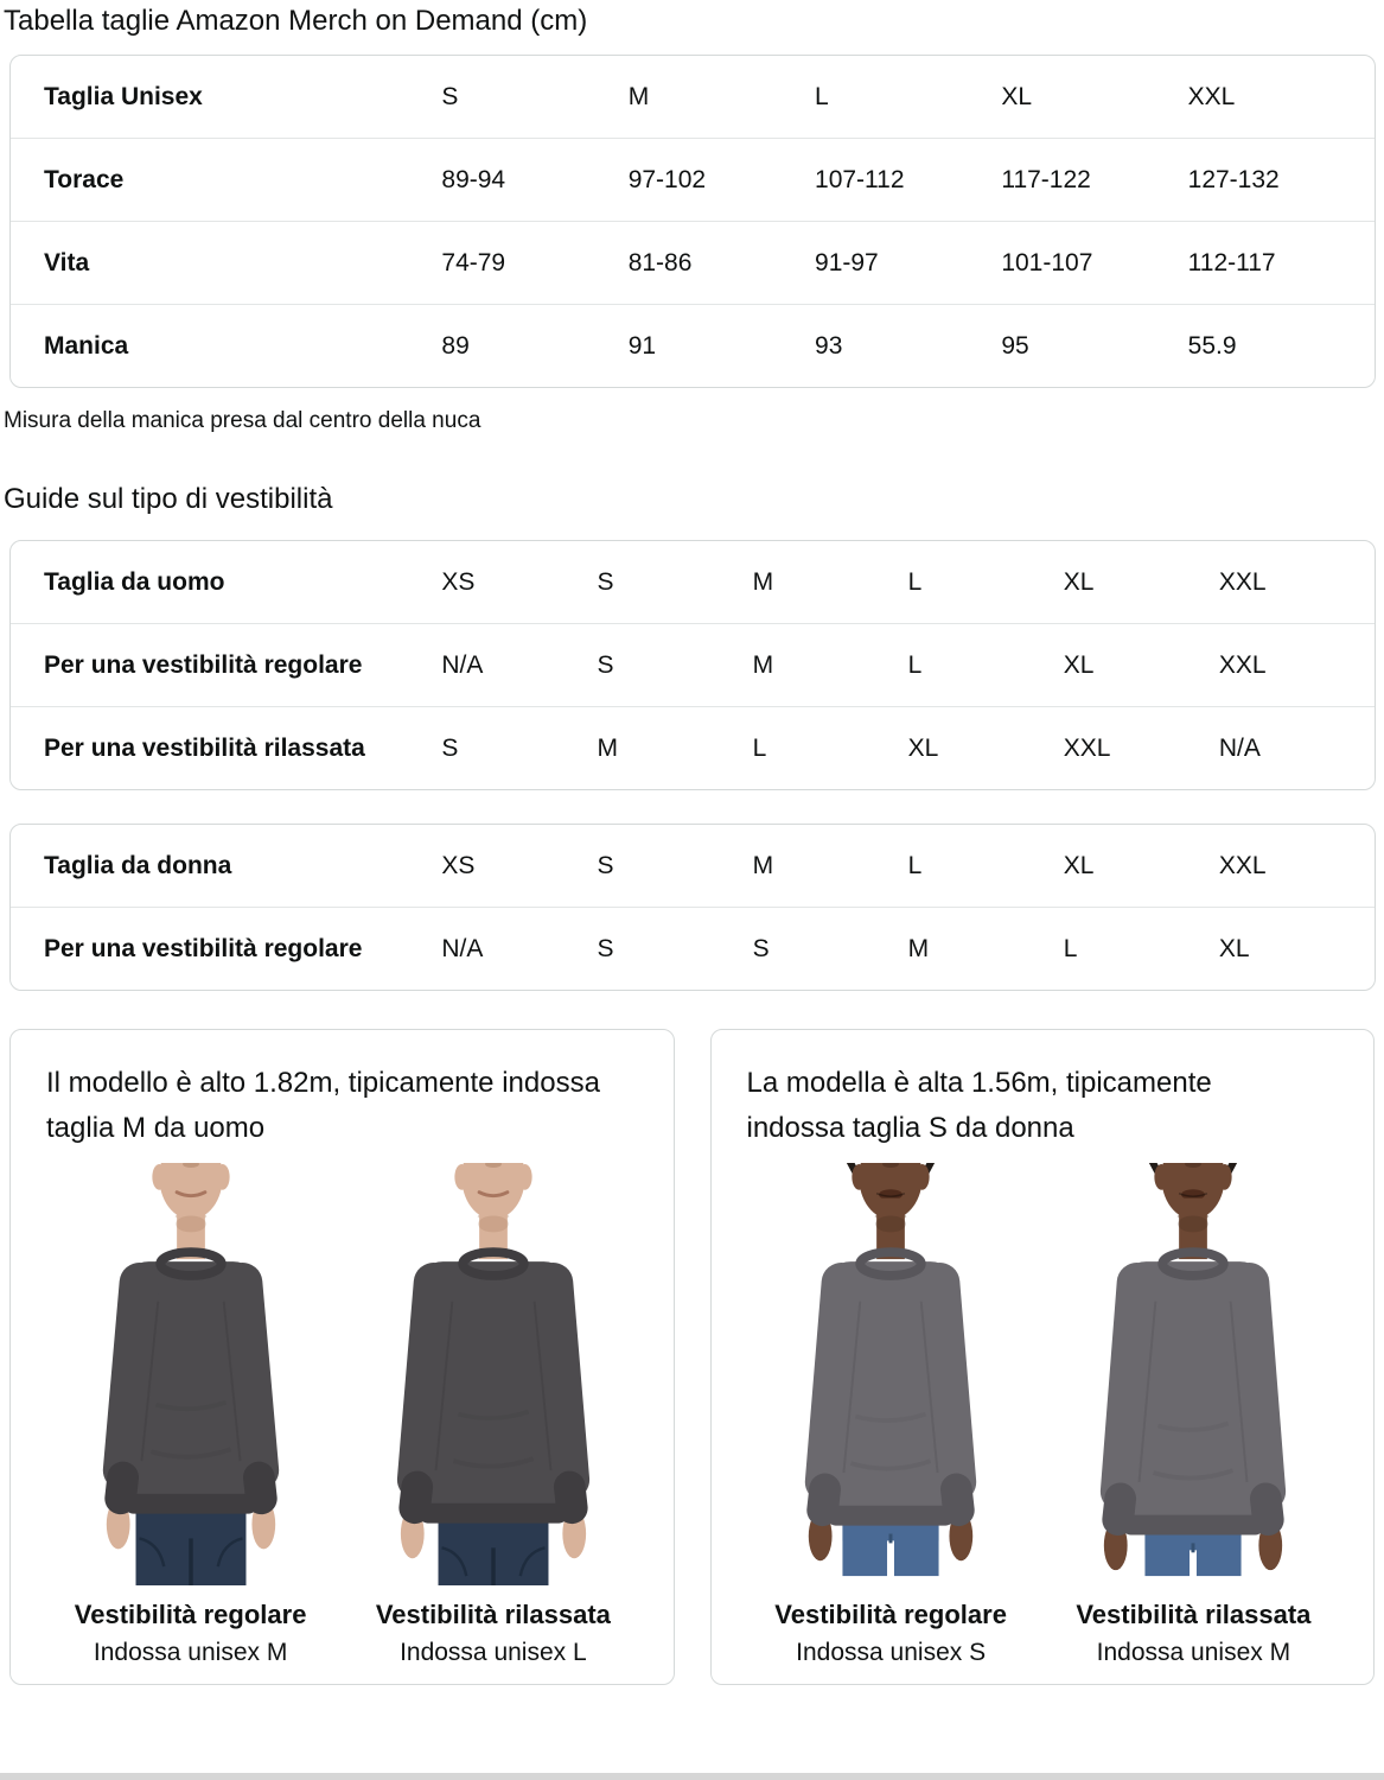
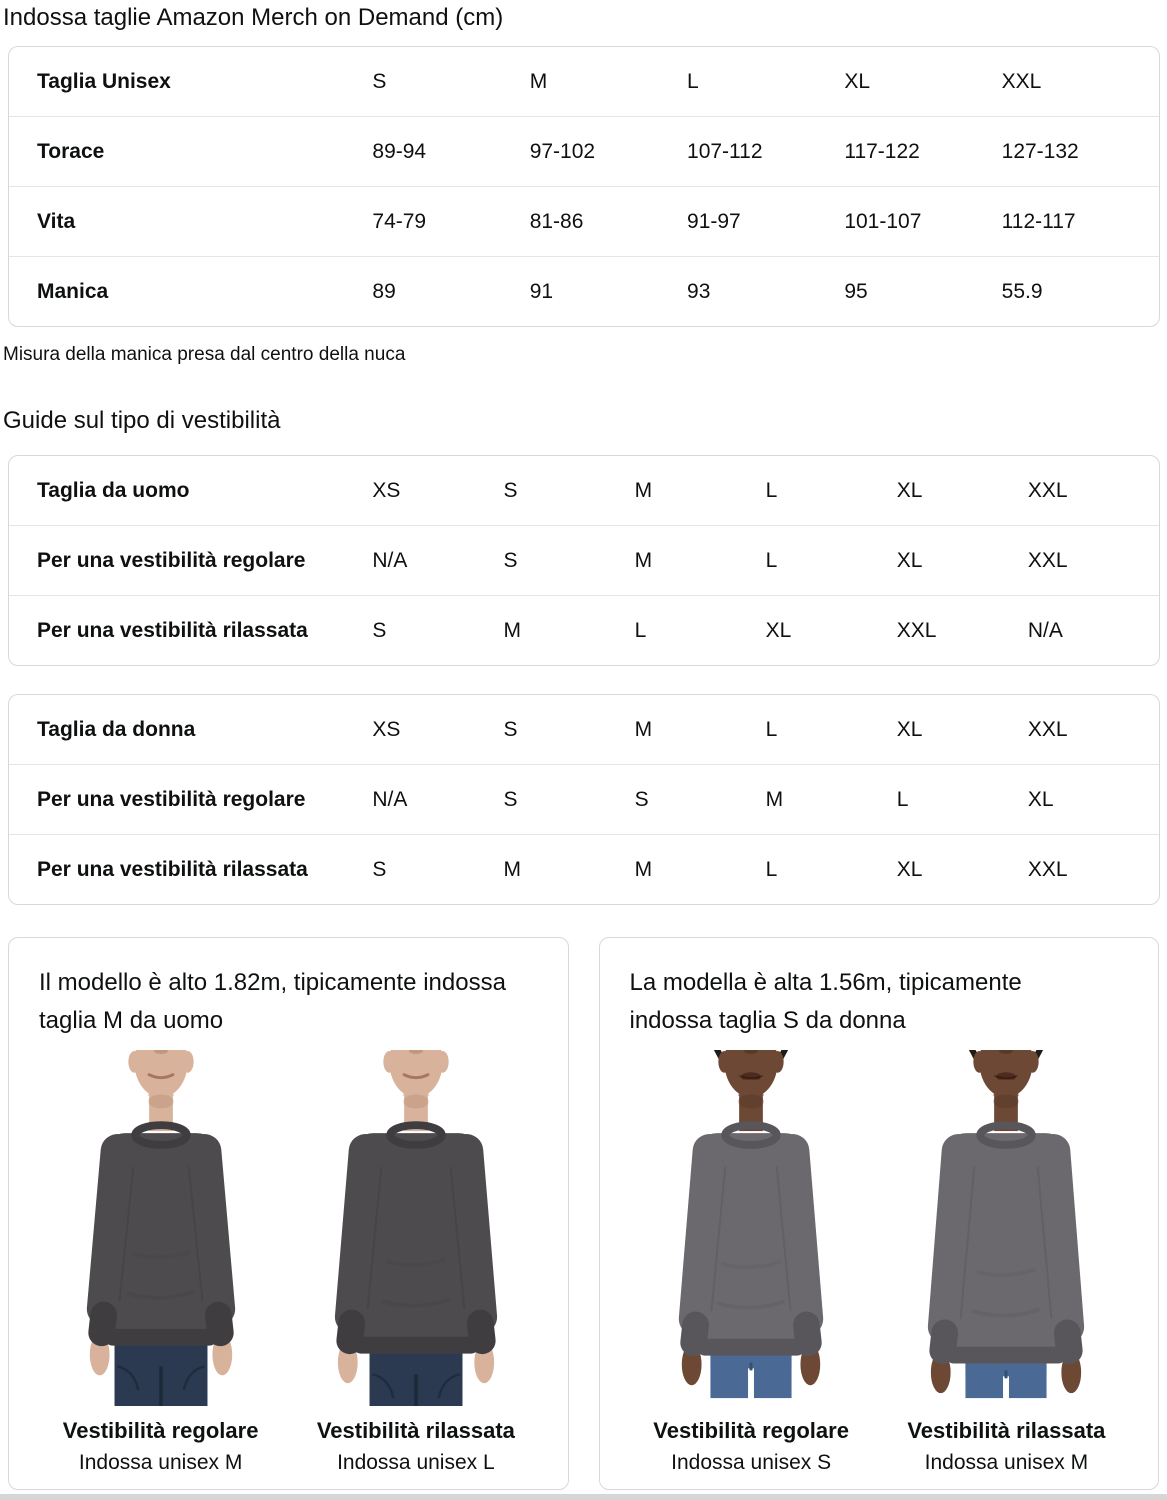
- Tabella taglie Amazon Merch on Demand (cm)
+ Indossa taglie Amazon Merch on Demand (cm)
  Taglia Unisex	S	M	L	XL	XXL
  Torace	89-94	97-102	107-112	117-122	127-132
  Vita	74-79	81-86	91-97	101-107	112-117
  Manica	89	91	93	95	55.9
  Misura della manica presa dal centro della nuca
  Guide sul tipo di vestibilità
  Taglia da uomo	XS	S	M	L	XL	XXL
  Per una vestibilità regolare	N/A	S	M	L	XL	XXL
  Per una vestibilità rilassata	S	M	L	XL	XXL	N/A
  Taglia da donna	XS	S	M	L	XL	XXL
  Per una vestibilità regolare	N/A	S	S	M	L	XL
+ Per una vestibilità rilassata	S	M	M	L	XL	XXL
  Il modello è alto 1.82m, tipicamente indossa taglia M da uomo
  Vestibilità regolare
  Indossa unisex M
  Vestibilità rilassata
  Indossa unisex L
  La modella è alta 1.56m, tipicamente indossa taglia S da donna
  Vestibilità regolare
  Indossa unisex S
  Vestibilità rilassata
  Indossa unisex M
